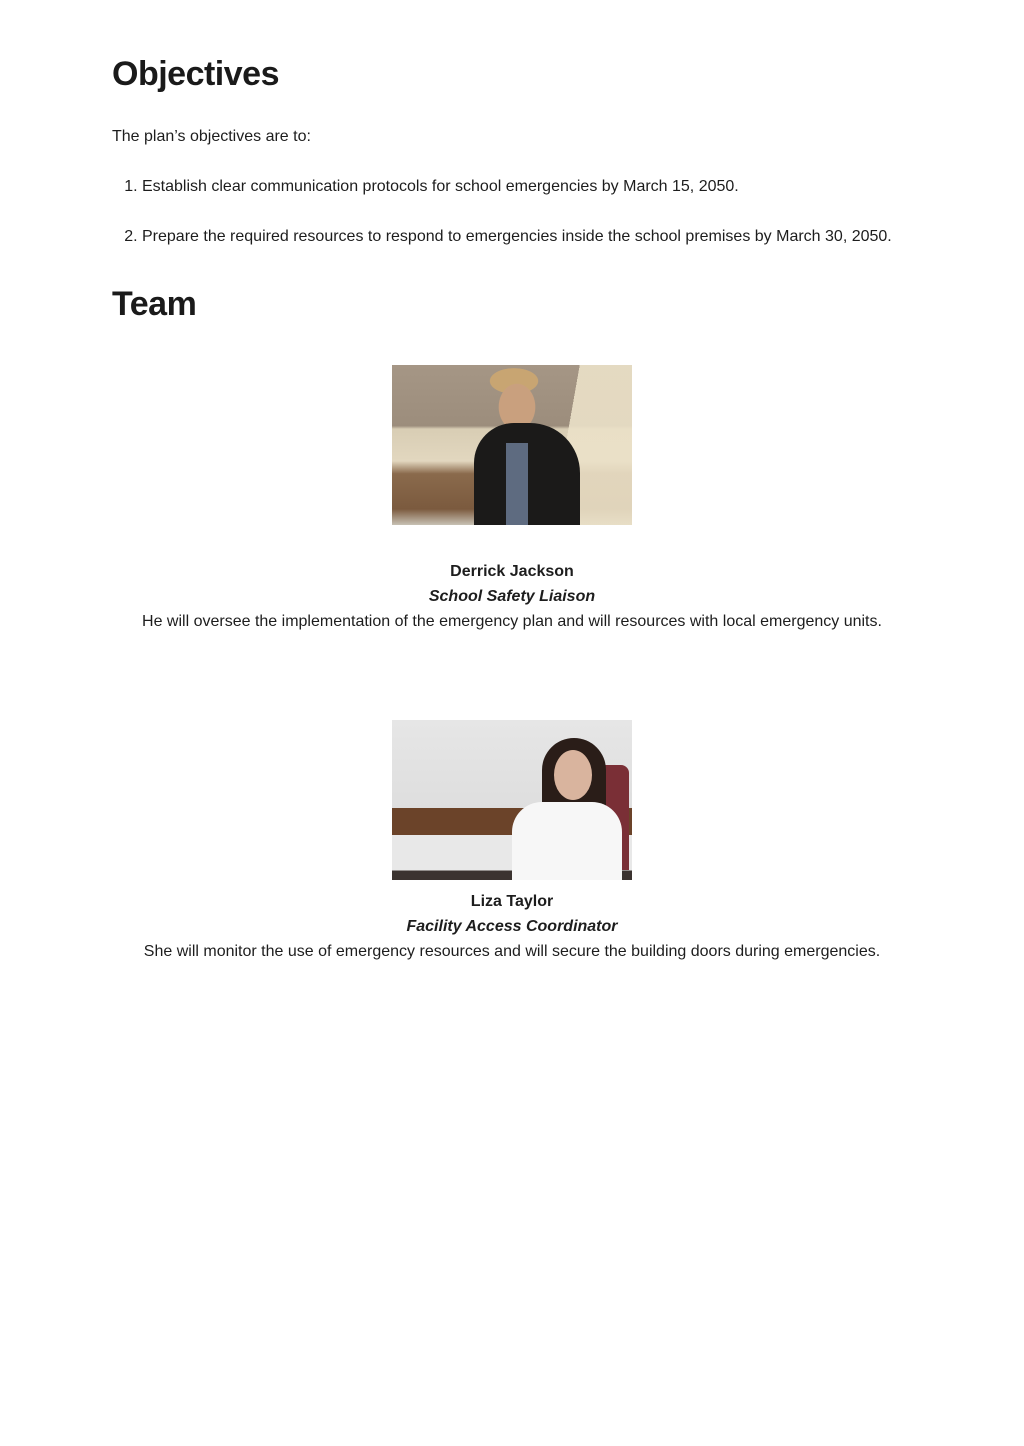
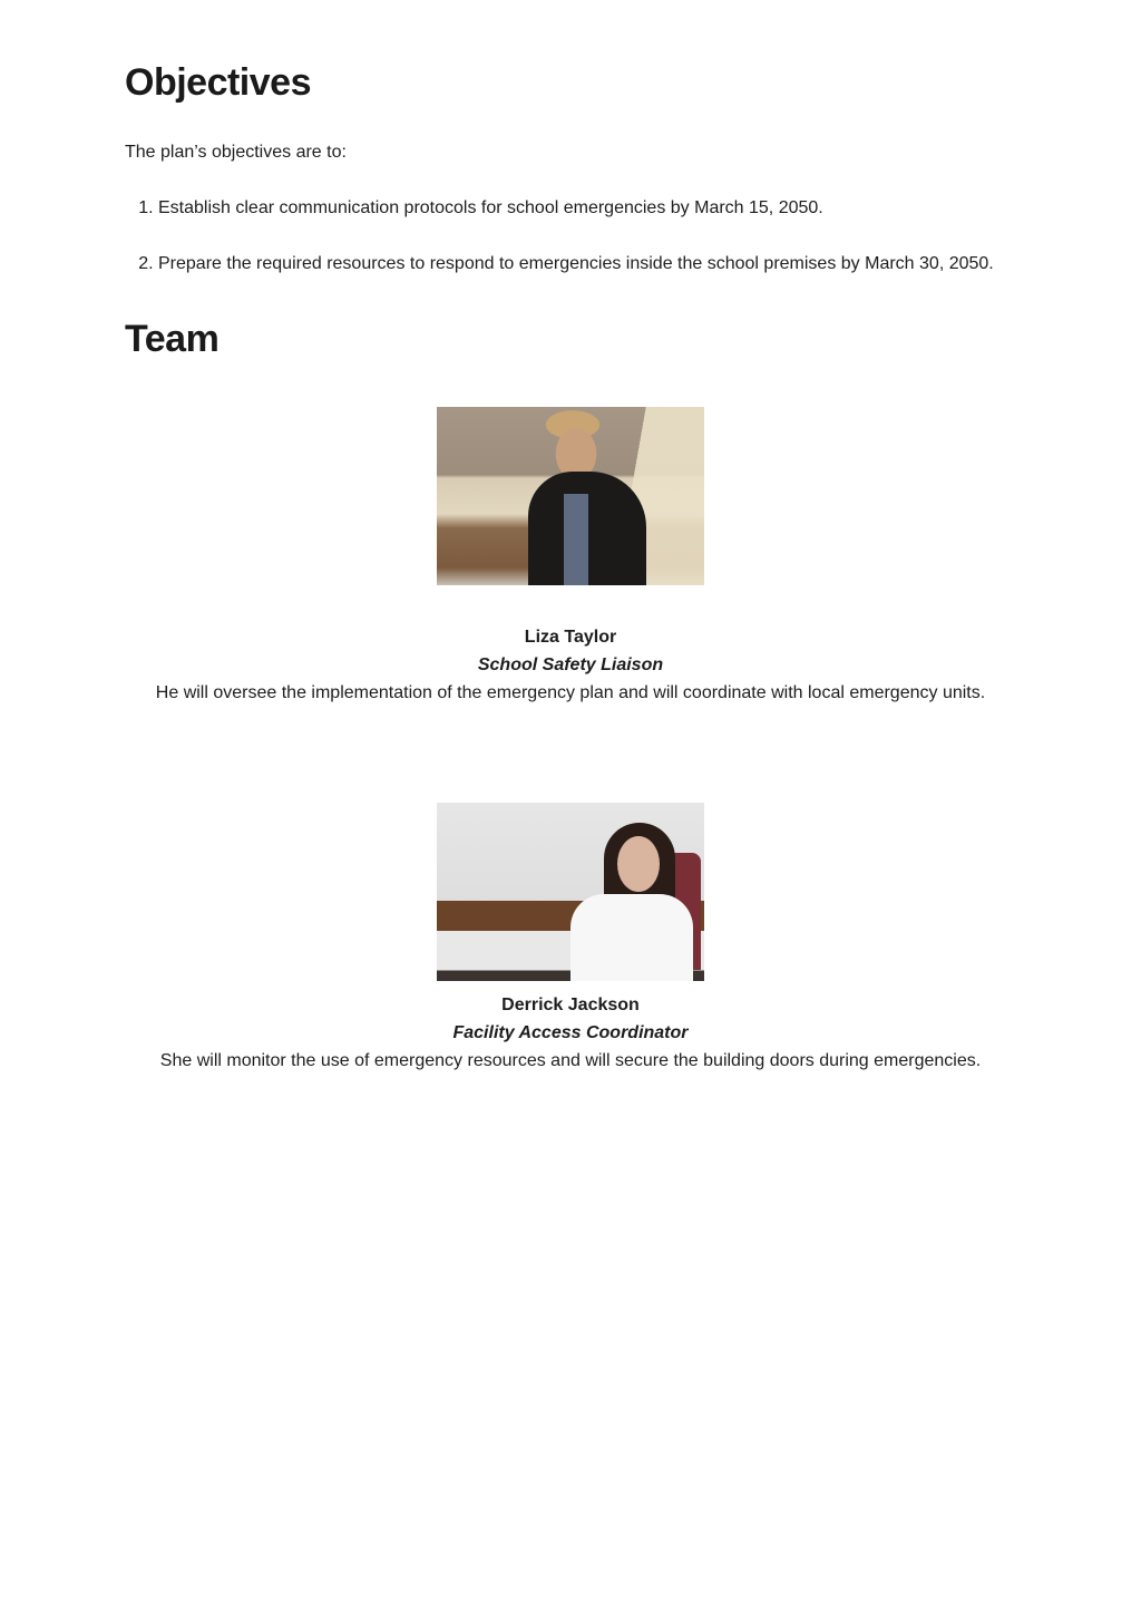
  Objectives
  The plan’s objectives are to:
  Establish clear communication protocols for school emergencies by March 15, 2050.
  Prepare the required resources to respond to emergencies inside the school premises by March 30, 2050.
  Team
- Derrick Jackson
+ Liza Taylor
  School Safety Liaison
- He will oversee the implementation of the emergency plan and will resources with local emergency units.
+ He will oversee the implementation of the emergency plan and will coordinate with local emergency units.
- Liza Taylor
+ Derrick Jackson
  Facility Access Coordinator
  She will monitor the use of emergency resources and will secure the building doors during emergencies.
